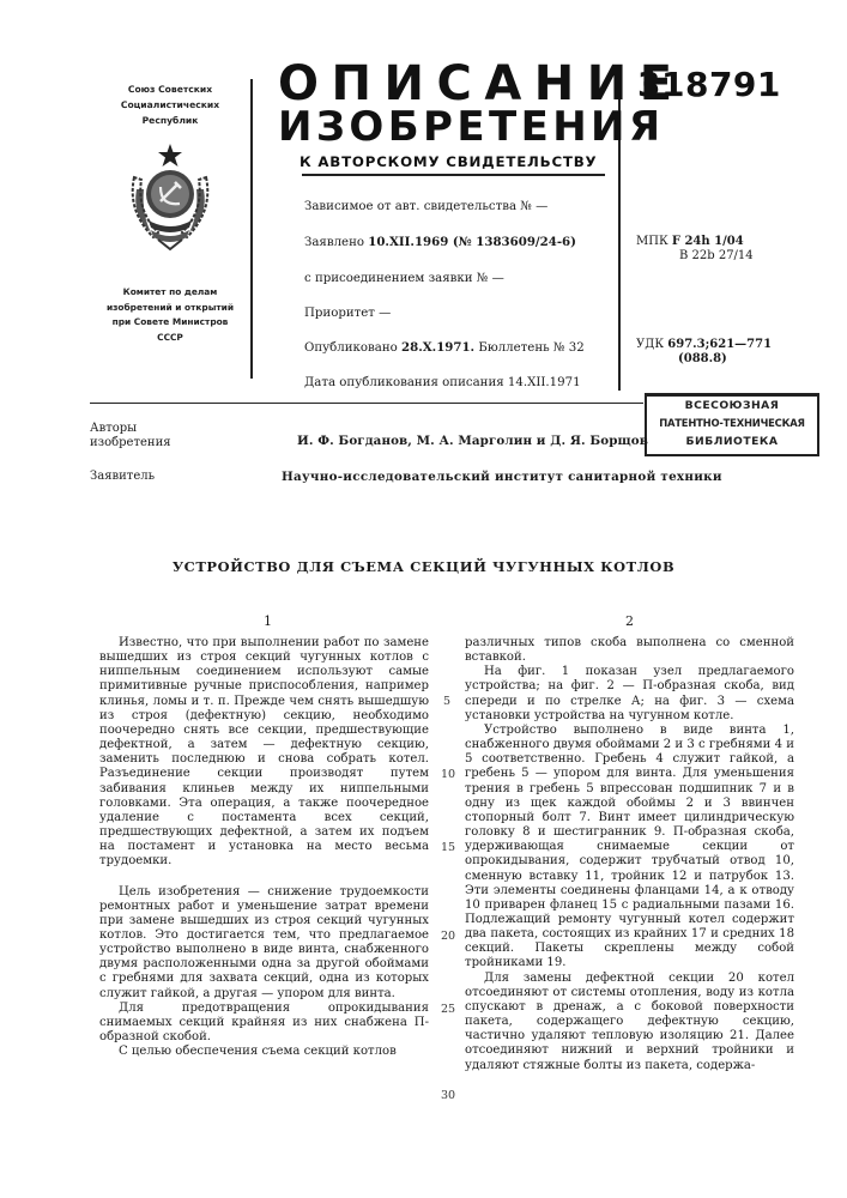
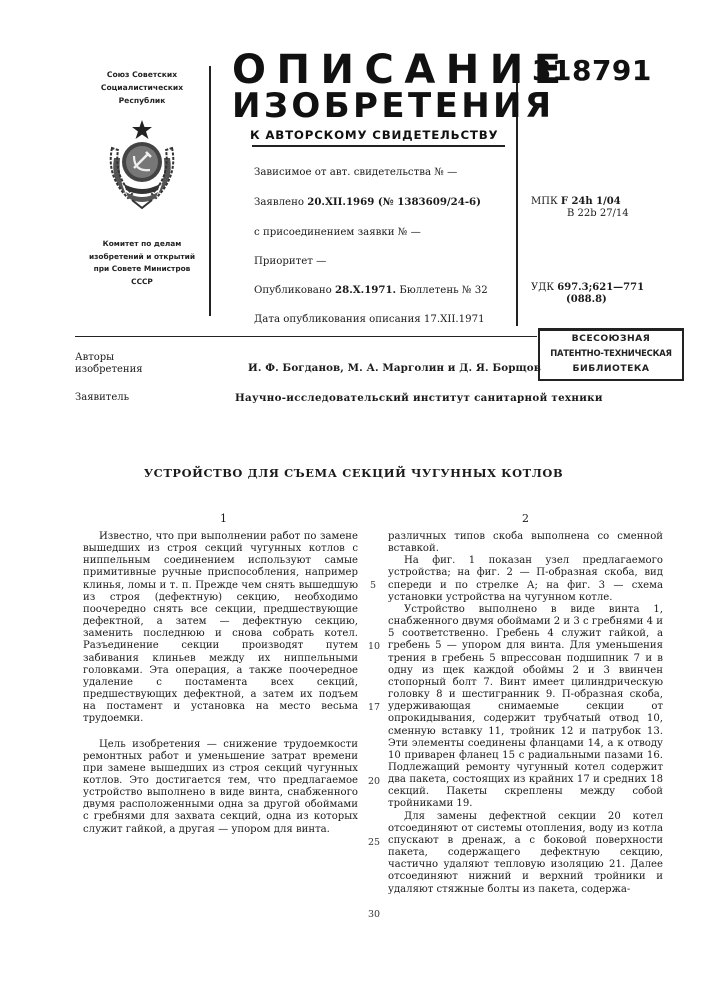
  Союз Советских
  Социалистических
  Республик
  Комитет по делам
  изобретений и открытий
  при Совете Министров
  СССР
  ОПИСАНИ
  ИЗОБРЕТЕНИЯ
  К АВТОРСКОМУ СВИДЕТЕЛЬСТВУ
  318791
  Зависимое от авт. свидетельства № —
- Заявлено 10.XII.1969 (№ 1383609/24-6)
+ Заявлено 20.XII.1969 (№ 1383609/24-6)
  с присоединением заявки № —
  Приоритет —
  Опубликовано 28.X.1971. Бюллетень № 32
- Дата опубликования описания 14.XII.1971
+ Дата опубликования описания 17.XII.1971
  МПК F 24h 1/04
  B 22b 27/14
  УДК 697.3;621—771
  (088.8)
  ВСЕСОЮЗНАЯ
  ПАТЕНТНО-ТЕХНИЧЕСКАЯ
  БИБЛИОТЕКА
  Авторы
  изобретения
  И. Ф. Богданов, М. А. Марголин и Д. Я. Борщов
  Заявитель
  Научно-исследовательский институт санитарной техники
  УСТРОЙСТВО ДЛЯ СЪЕМА СЕКЦИЙ ЧУГУННЫХ КОТЛОВ
  1
  2
  Известно, что при выполнении работ по замене вышедших из строя секций чугунных котлов с ниппельным соединением используют самые примитивные ручные приспособления, например клинья, ломы и т. п. Прежде чем снять вышедшую из строя (дефектную) секцию, необходимо поочередно снять все секции, предшествующие дефектной, а затем — дефектную секцию, заменить последнюю и снова собрать котел. Разъединение секции производят путем забивания клиньев между их ниппельными головками. Эта операция, а также поочередное удаление с постамента всех секций, предшествующих дефектной, а затем их подъем на постамент и установка на место весьма трудоемки.
  Цель изобретения — снижение трудоемкости ремонтных работ и уменьшение затрат времени при замене вышедших из строя секций чугунных котлов. Это достигается тем, что предлагаемое устройство выполнено в виде винта, снабженного двумя расположенными одна за другой обоймами с гребнями для захвата секций, одна из которых служит гайкой, а другая — упором для винта.
- Для предотвращения опрокидывания снимаемых секций крайняя из них снабжена П-образной скобой.
- С целью обеспечения съема секций котлов
  различных типов скоба выполнена со сменной вставкой.
  На фиг. 1 показан узел предлагаемого устройства; на фиг. 2 — П-образная скоба, вид спереди и по стрелке А; на фиг. 3 — схема установки устройства на чугунном котле.
  Устройство выполнено в виде винта 1, снабженного двумя обоймами 2 и 3 с гребнями 4 и 5 соответственно. Гребень 4 служит гайкой, а гребень 5 — упором для винта. Для уменьшения трения в гребень 5 впрессован подшипник 7 и в одну из щек каждой обоймы 2 и 3 ввинчен стопорный болт 7. Винт имеет цилиндрическую головку 8 и шестигранник 9. П-образная скоба, удерживающая снимаемые секции от опрокидывания, содержит трубчатый отвод 10, сменную вставку 11, тройник 12 и патрубок 13. Эти элементы соединены фланцами 14, а к отводу 10 приварен фланец 15 с радиальными пазами 16. Подлежащий ремонту чугунный котел содержит два пакета, состоящих из крайних 17 и средних 18 секций. Пакеты скреплены между собой тройниками 19.
  Для замены дефектной секции 20 котел отсоединяют от системы отопления, воду из котла спускают в дренаж, а с боковой поверхности пакета, содержащего дефектную секцию, частично удаляют тепловую изоляцию 21. Далее отсоединяют нижний и верхний тройники и удаляют стяжные болты из пакета, содержа-
  5
  10
- 15
+ 17
  20
  25
  30
